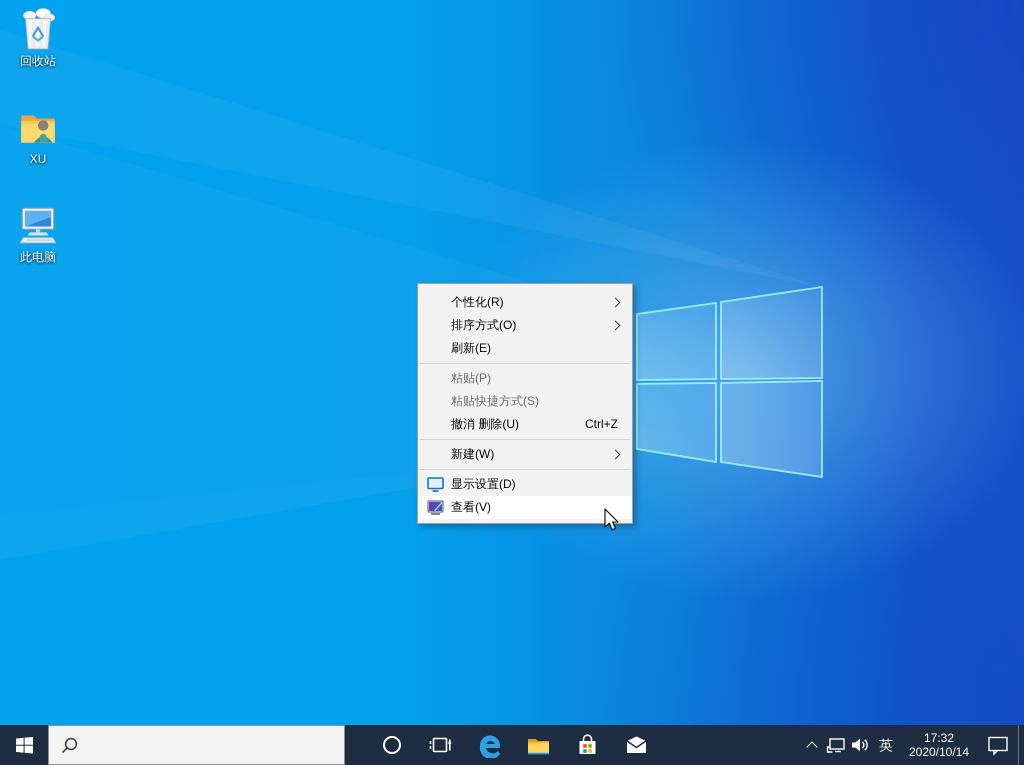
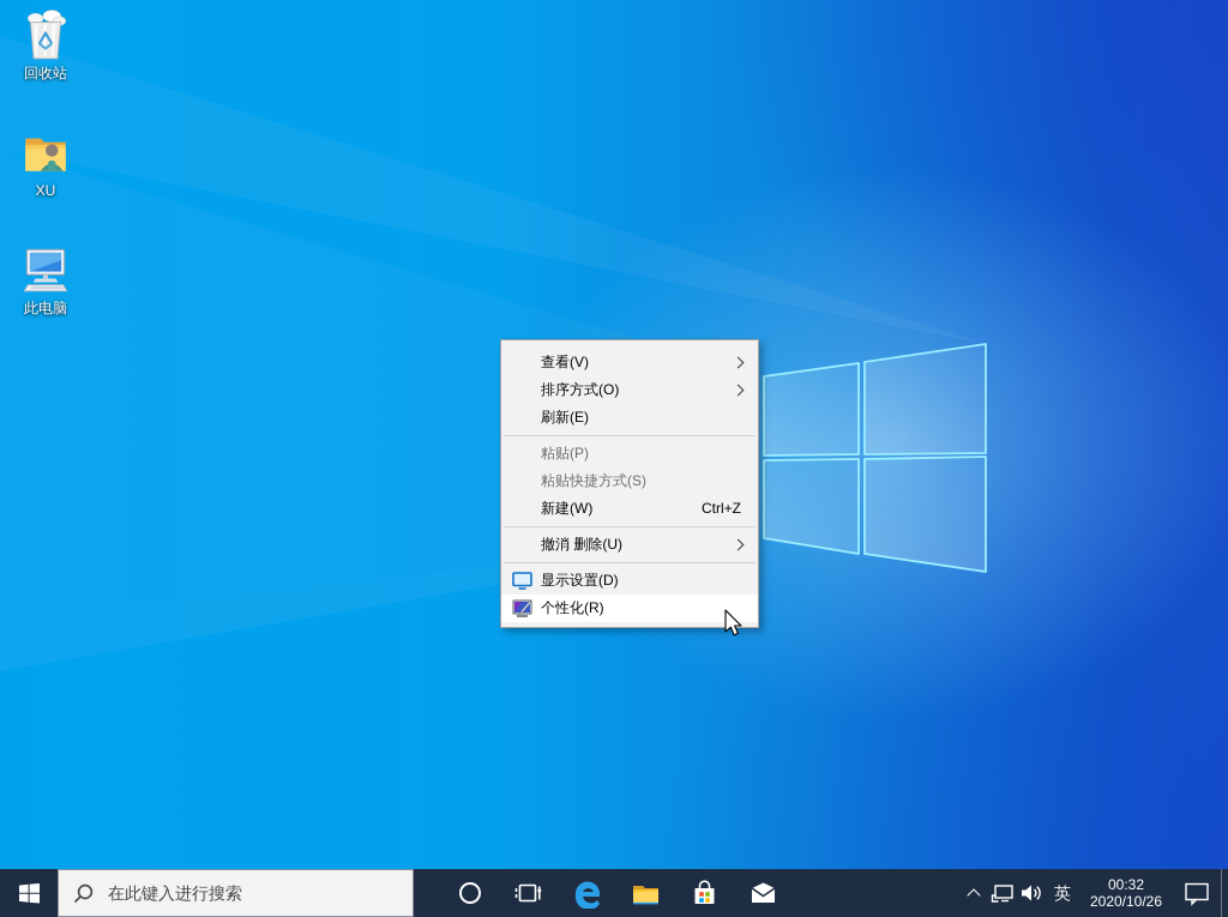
  回收站
  XU
  此电脑
- 个性化(R)
+ 查看(V)
  排序方式(O)
  刷新(E)
  粘贴(P)
  粘贴快捷方式(S)
- 撤消 删除(U)
+ 新建(W)
  Ctrl+Z
- 新建(W)
+ 撤消 删除(U)
  显示设置(D)
- 查看(V)
+ 个性化(R)
+ 在此键入进行搜索
  英
- 17:32
+ 00:32
- 2020/10/14
+ 2020/10/26
